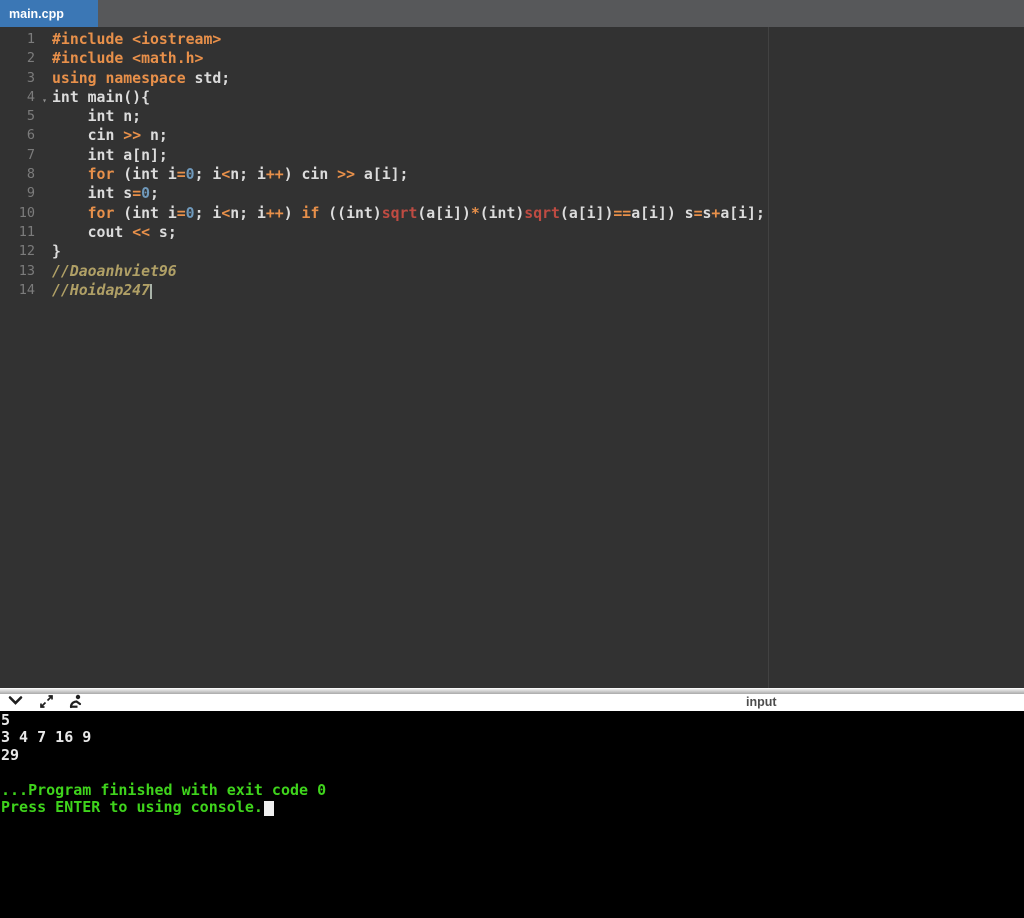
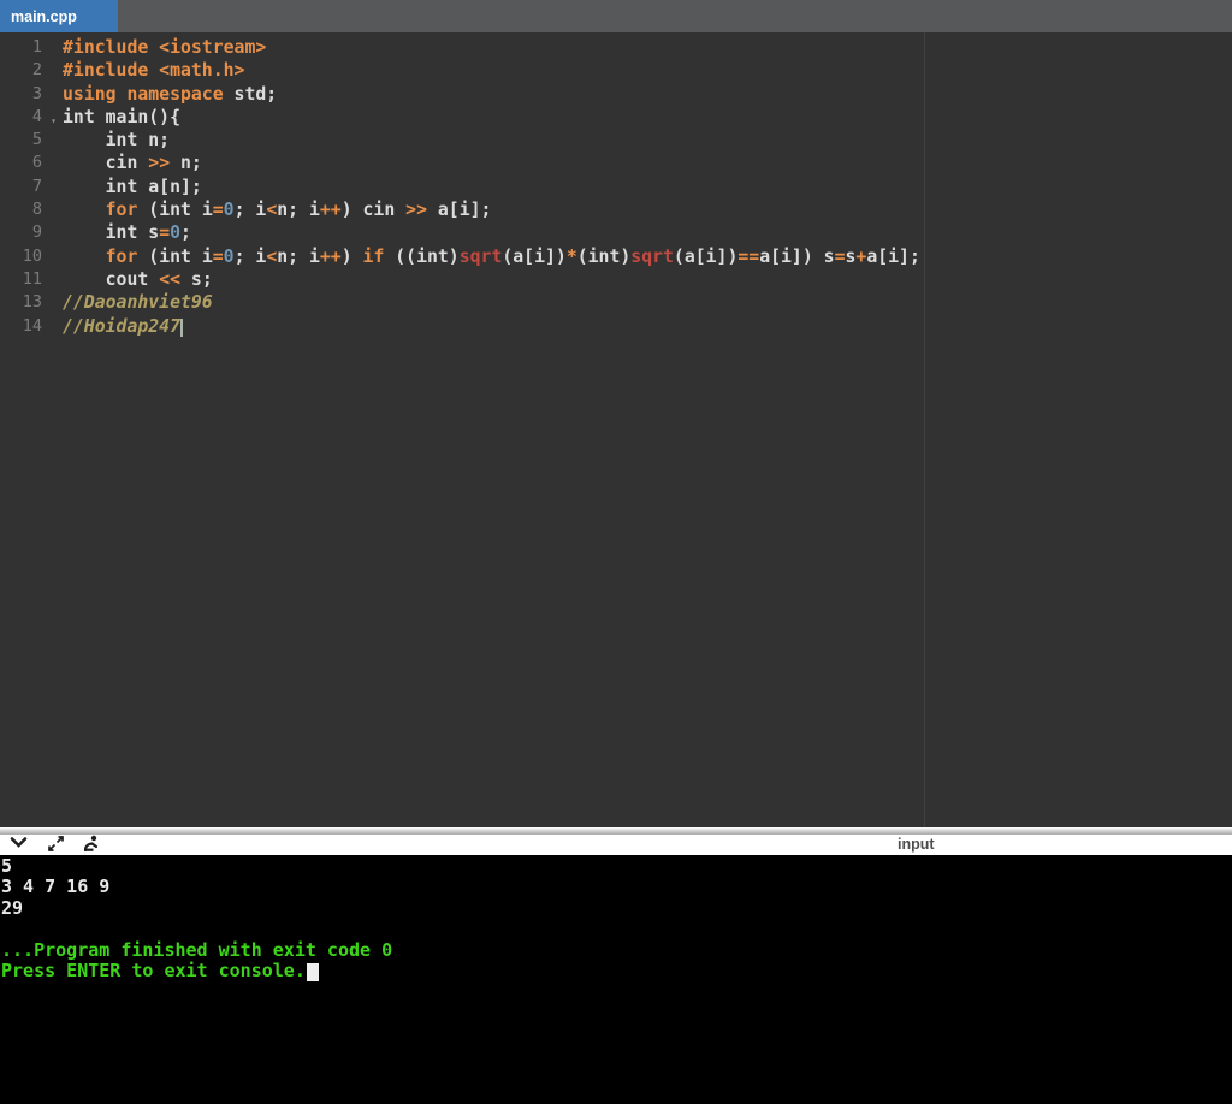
  main.cpp
  1
  #include <iostream>
  2
  #include <math.h>
  3
  using namespace std;
  4
  ▾
  int main(){
  5
  int n;
  6
  cin >> n;
  7
  int a[n];
  8
  for (int i=0; i<n; i++) cin >> a[i];
  9
  int s=0;
  10
  for (int i=0; i<n; i++) if ((int)sqrt(a[i])*(int)sqrt(a[i])==a[i]) s=s+a[i];
  11
  cout << s;
- 12
- }
  13
  //Daoanhviet96
  14
  //Hoidap247
  input
  5
  3 4 7 16 9
  29
  ...Program finished with exit code 0
- Press ENTER to using console.
+ Press ENTER to exit console.
